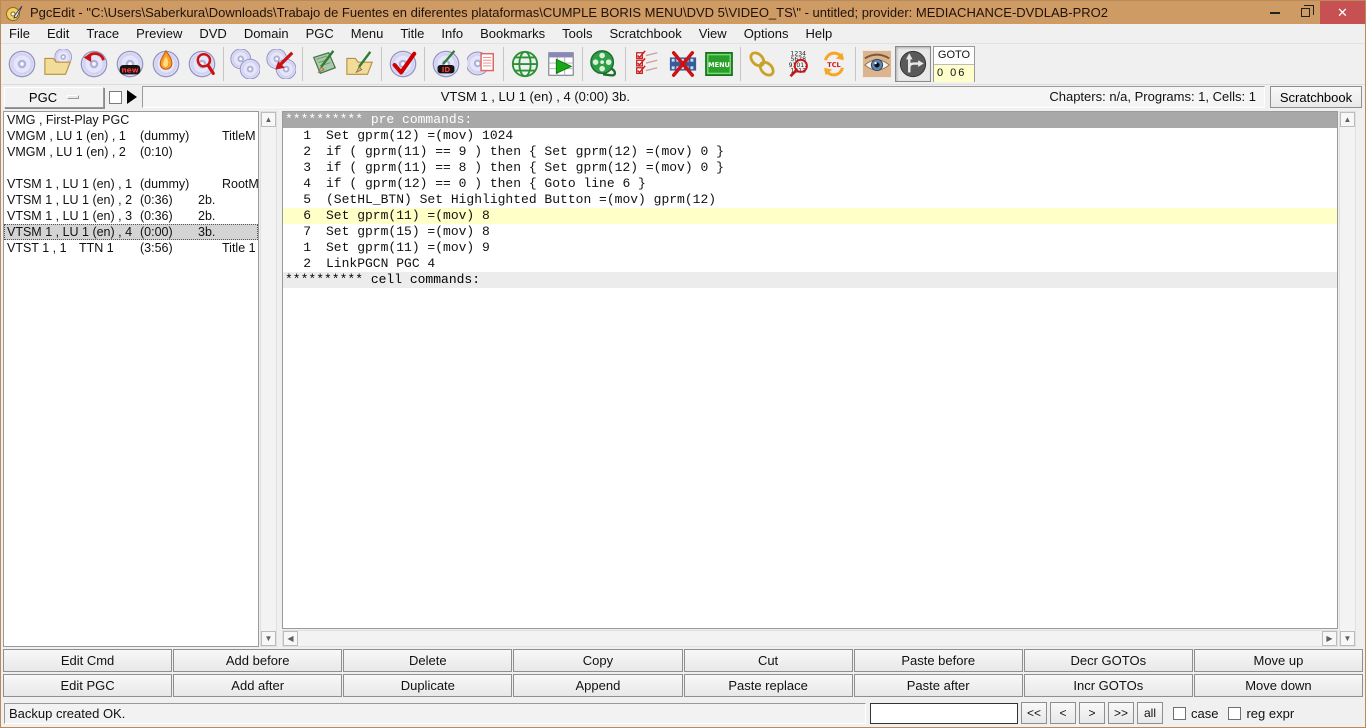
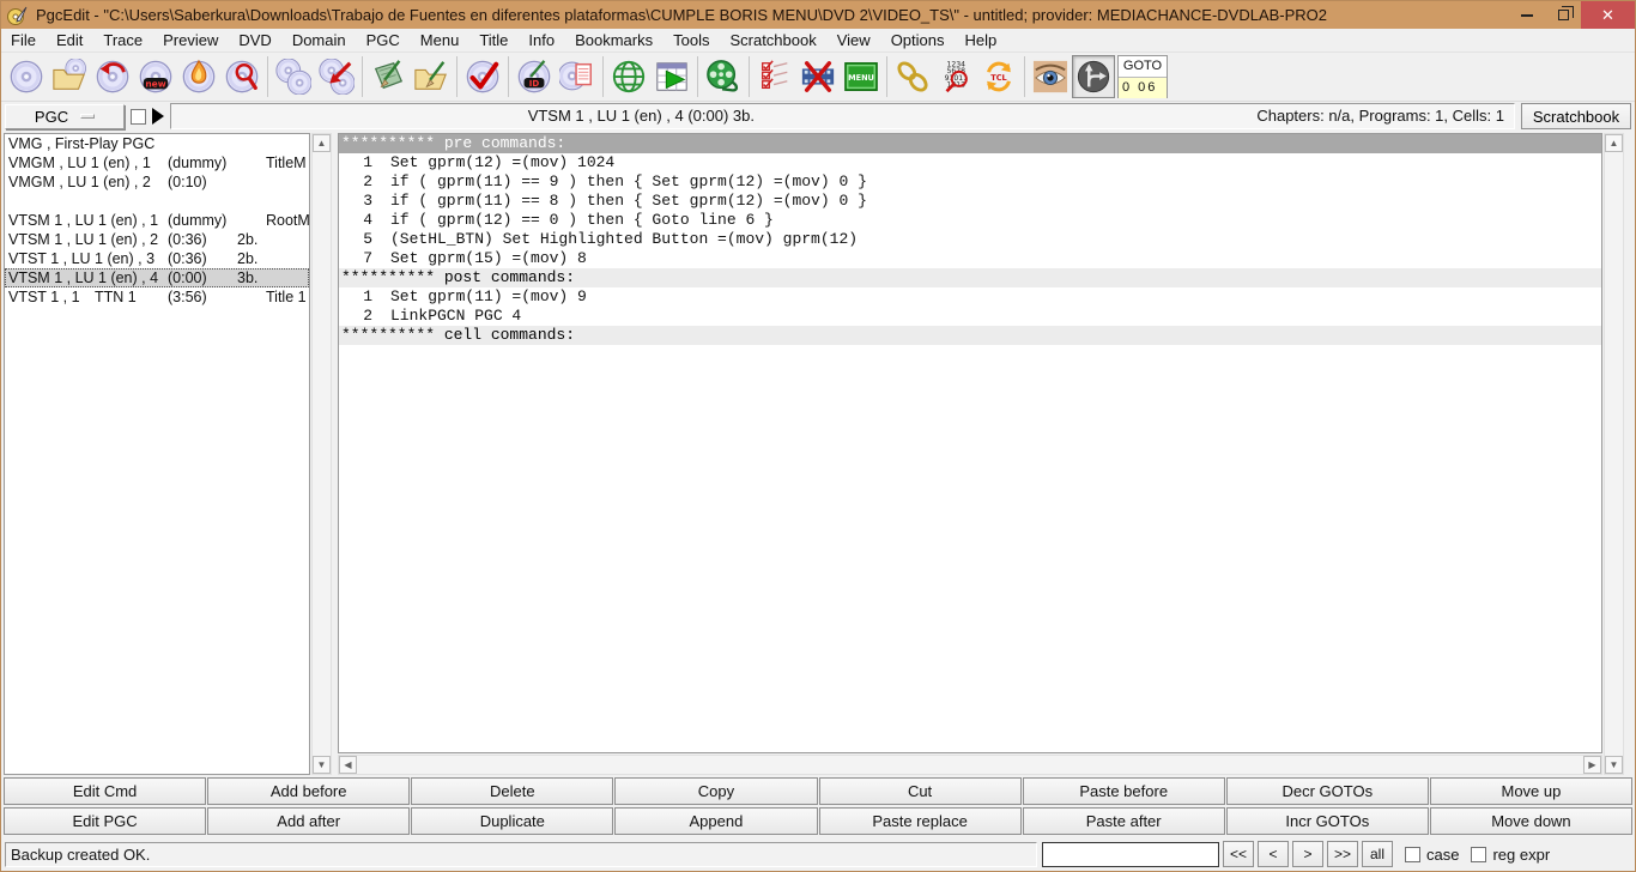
- PgcEdit - "C:\Users\Saberkura\Downloads\Trabajo de Fuentes en diferentes plataformas\CUMPLE BORIS MENU\DVD 5\VIDEO_TS\" - untitled; provider: MEDIACHANCE-DVDLAB-PRO2
+ PgcEdit - "C:\Users\Saberkura\Downloads\Trabajo de Fuentes en diferentes plataformas\CUMPLE BORIS MENU\DVD 2\VIDEO_TS\" - untitled; provider: MEDIACHANCE-DVDLAB-PRO2
  ✕
  File
  Edit
  Trace
  Preview
  DVD
  Domain
  PGC
  Menu
  Title
  Info
  Bookmarks
  Tools
  Scratchbook
  View
  Options
  Help
  new
  ID
  MENU
  TCL
  GOTO
  0 06
  PGC
  VTSM 1 , LU 1 (en) , 4 (0:00) 3b.
  Chapters: n/a, Programs: 1, Cells: 1
  Scratchbook
  VMG , First-Play PGC
  VMGM , LU 1 (en) , 1
  (dummy)
  TitleM
  VMGM , LU 1 (en) , 2
  (0:10)
  VTSM 1 , LU 1 (en) , 1
  (dummy)
  RootM
  VTSM 1 , LU 1 (en) , 2
  (0:36)
  2b.
- VTSM 1 , LU 1 (en) , 3
+ VTST 1 , LU 1 (en) , 3
  (0:36)
  2b.
  VTSM 1 , LU 1 (en) , 4
  (0:00)
  3b.
  VTST 1 , 1
  TTN 1
  (3:56)
  Title 1
  ▲
  ▼
  ********** pre commands:
  1
  Set gprm(12) =(mov) 1024
  2
  if ( gprm(11) == 9 ) then { Set gprm(12) =(mov) 0 }
  3
  if ( gprm(11) == 8 ) then { Set gprm(12) =(mov) 0 }
  4
  if ( gprm(12) == 0 ) then { Goto line 6 }
  5
  (SetHL_BTN) Set Highlighted Button =(mov) gprm(12)
- 6
- Set gprm(11) =(mov) 8
  7
  Set gprm(15) =(mov) 8
+ ********** post commands:
  1
  Set gprm(11) =(mov) 9
  2
  LinkPGCN PGC 4
  ********** cell commands:
  ▲
  ▼
  ◀
  ▶
  Edit Cmd
  Add before
  Delete
  Copy
  Cut
  Paste before
  Decr GOTOs
  Move up
  Edit PGC
  Add after
  Duplicate
  Append
  Paste replace
  Paste after
  Incr GOTOs
  Move down
  Backup created OK.
  <<
  <
  >
  >>
  all
  case
  reg expr
